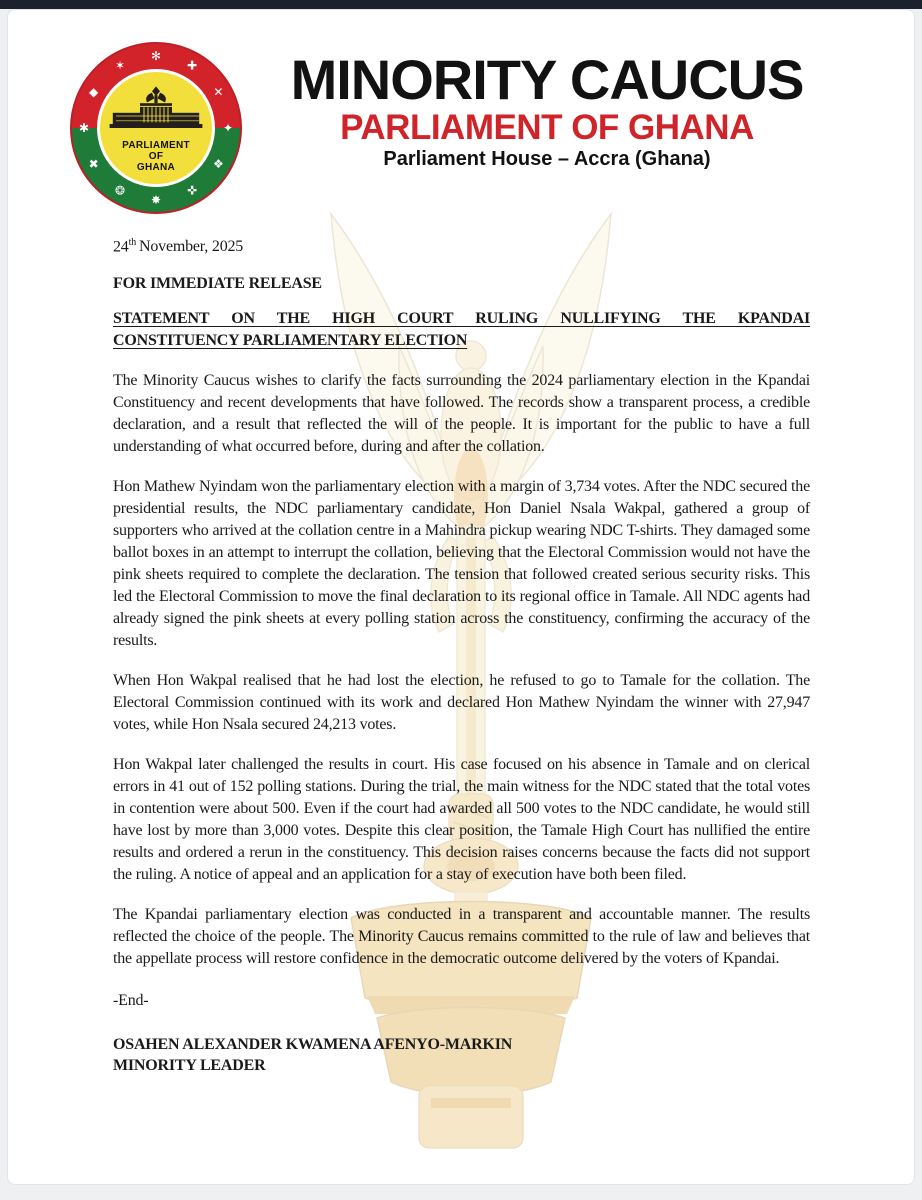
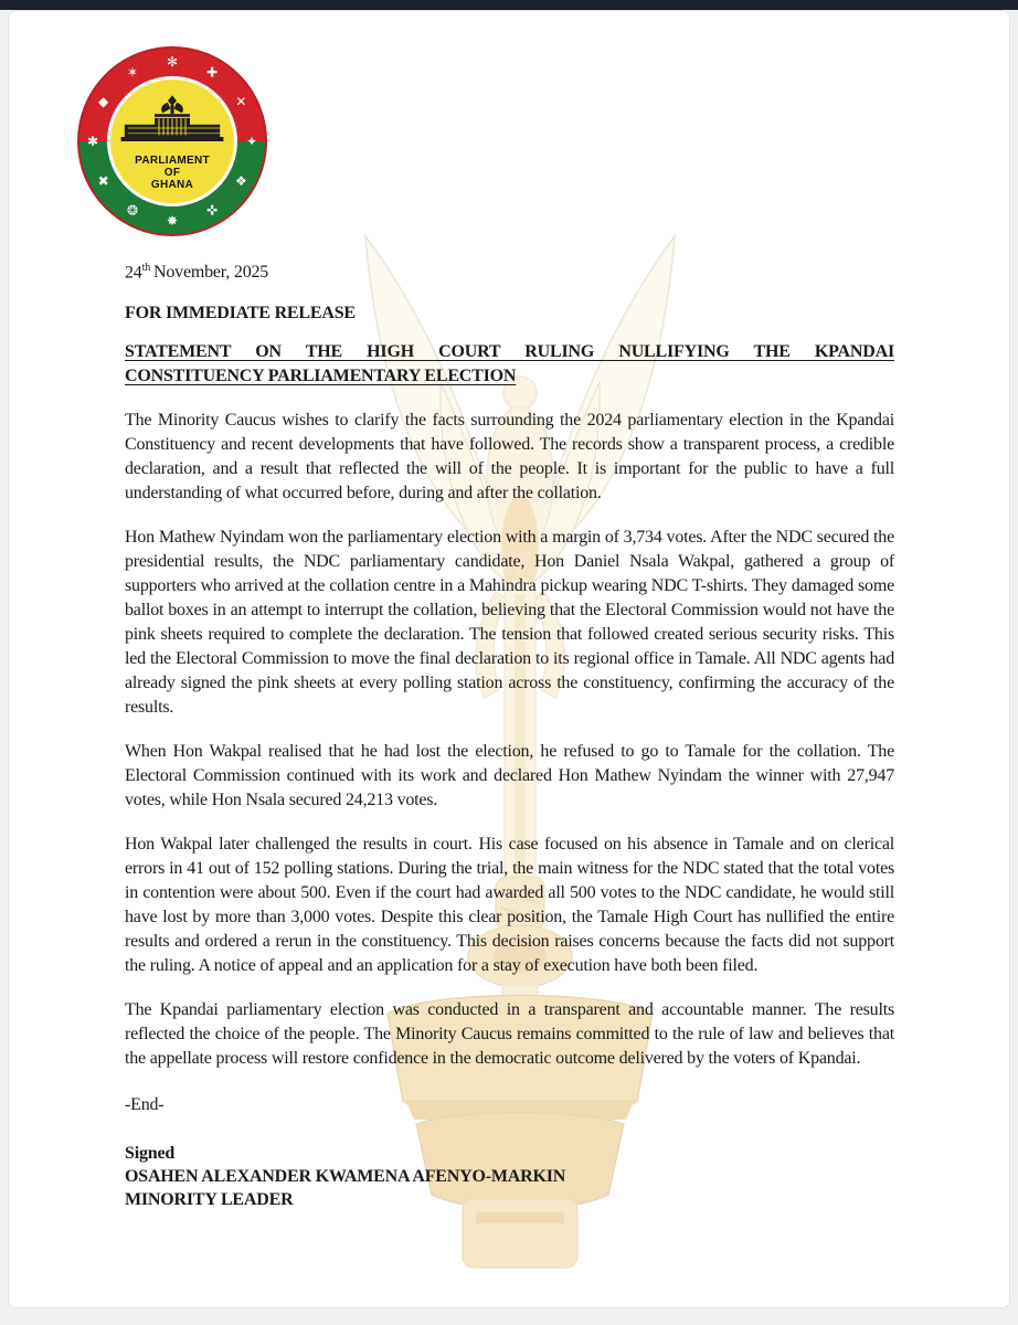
  ✻
  ✚
  ✕
  ✦
  ❖
  ✜
  ✸
  ❂
  ✖
  ✱
  ◆
  ✶
  PARLIAMENT
  OF
  GHANA
- MINORITY CAUCUS
- PARLIAMENT OF GHANA
- Parliament House – Accra (Ghana)
  24th November, 2025
  FOR IMMEDIATE RELEASE
  STATEMENT ON THE HIGH COURT RULING NULLIFYING THE KPANDAI
  CONSTITUENCY PARLIAMENTARY ELECTION
  The Minority Caucus wishes to clarify the facts surrounding the 2024 parliamentary election in the Kpandai Constituency and recent developments that have followed. The records show a transparent process, a credible declaration, and a result that reflected the will of the people. It is important for the public to have a full understanding of what occurred before, during and after the collation.
  Hon Mathew Nyindam won the parliamentary election with a margin of 3,734 votes. After the NDC secured the presidential results, the NDC parliamentary candidate, Hon Daniel Nsala Wakpal, gathered a group of supporters who arrived at the collation centre in a Mahindra pickup wearing NDC T-shirts. They damaged some ballot boxes in an attempt to interrupt the collation, believing that the Electoral Commission would not have the pink sheets required to complete the declaration. The tension that followed created serious security risks. This led the Electoral Commission to move the final declaration to its regional office in Tamale. All NDC agents had already signed the pink sheets at every polling station across the constituency, confirming the accuracy of the results.
  When Hon Wakpal realised that he had lost the election, he refused to go to Tamale for the collation. The Electoral Commission continued with its work and declared Hon Mathew Nyindam the winner with 27,947 votes, while Hon Nsala secured 24,213 votes.
  Hon Wakpal later challenged the results in court. His case focused on his absence in Tamale and on clerical errors in 41 out of 152 polling stations. During the trial, the main witness for the NDC stated that the total votes in contention were about 500. Even if the court had awarded all 500 votes to the NDC candidate, he would still have lost by more than 3,000 votes. Despite this clear position, the Tamale High Court has nullified the entire results and ordered a rerun in the constituency. This decision raises concerns because the facts did not support the ruling. A notice of appeal and an application for a stay of execution have both been filed.
  The Kpandai parliamentary election was conducted in a transparent and accountable manner. The results reflected the choice of the people. The Minority Caucus remains committed to the rule of law and believes that the appellate process will restore confidence in the democratic outcome delivered by the voters of Kpandai.
  -End-
+ Signed
  OSAHEN ALEXANDER KWAMENA AFENYO-MARKIN
  MINORITY LEADER
